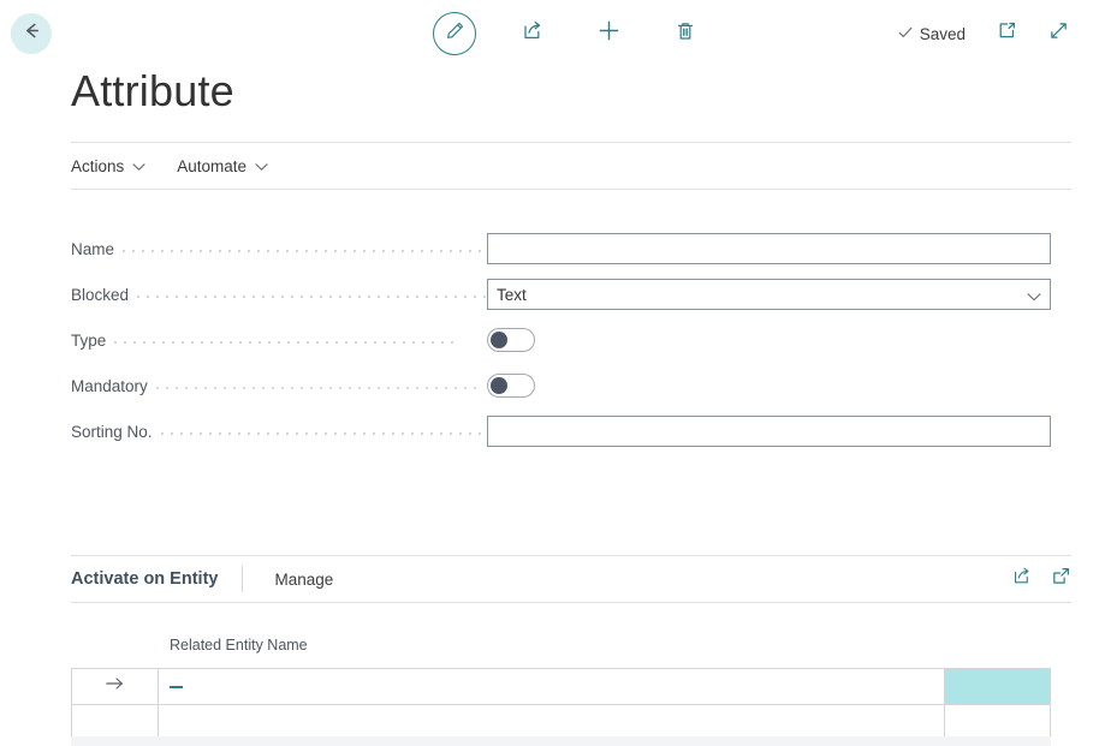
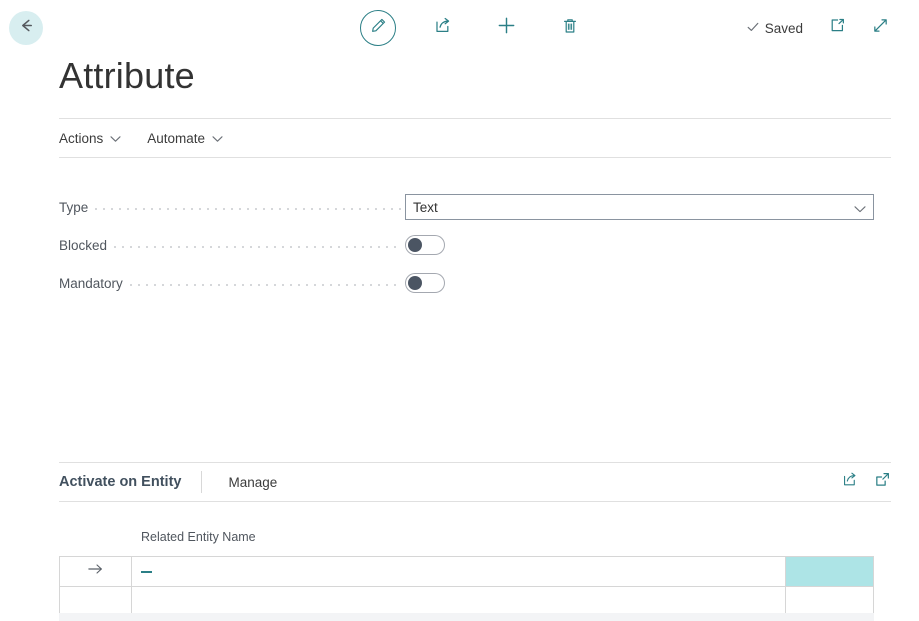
  Saved
  Attribute
  Actions
  Automate
- Name
- Blocked
+ Type
  Text
- Type
+ Blocked
  Mandatory
- Sorting No.
  Activate on Entity
  Manage
  Related Entity Name
